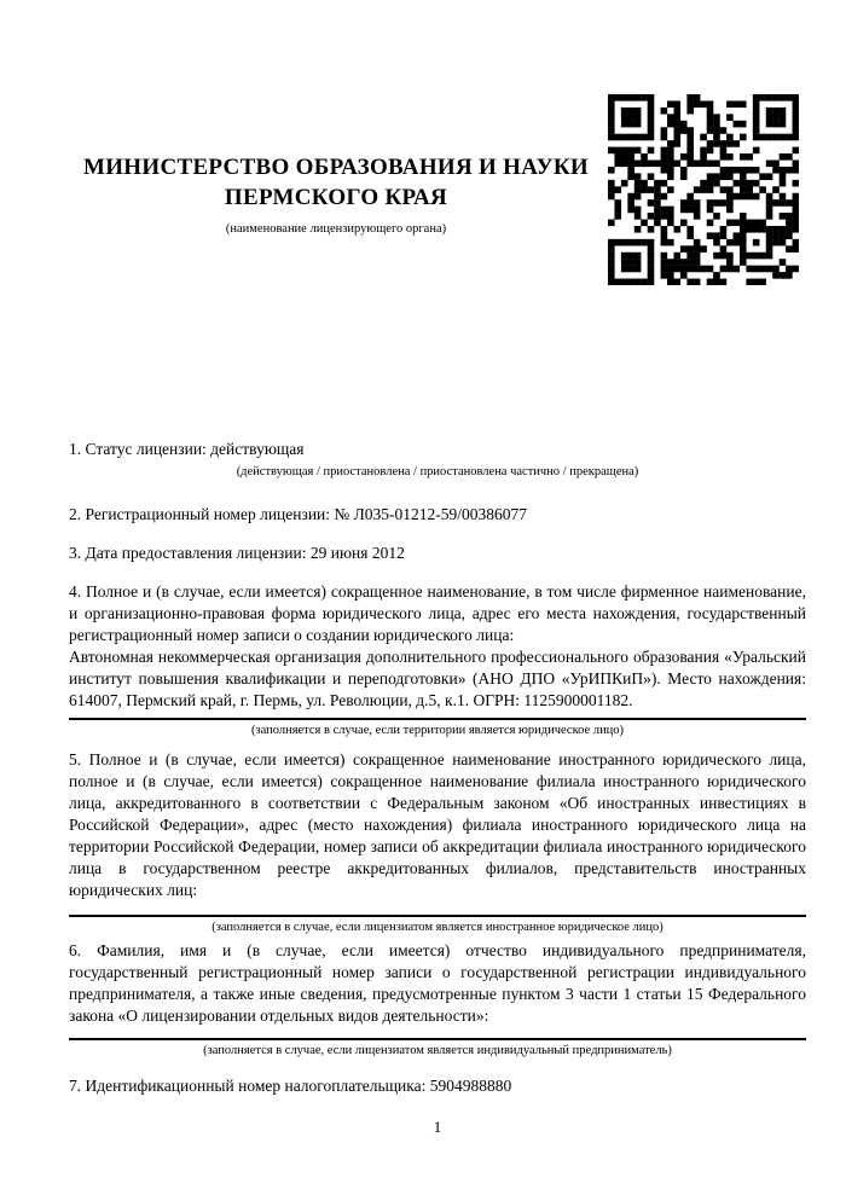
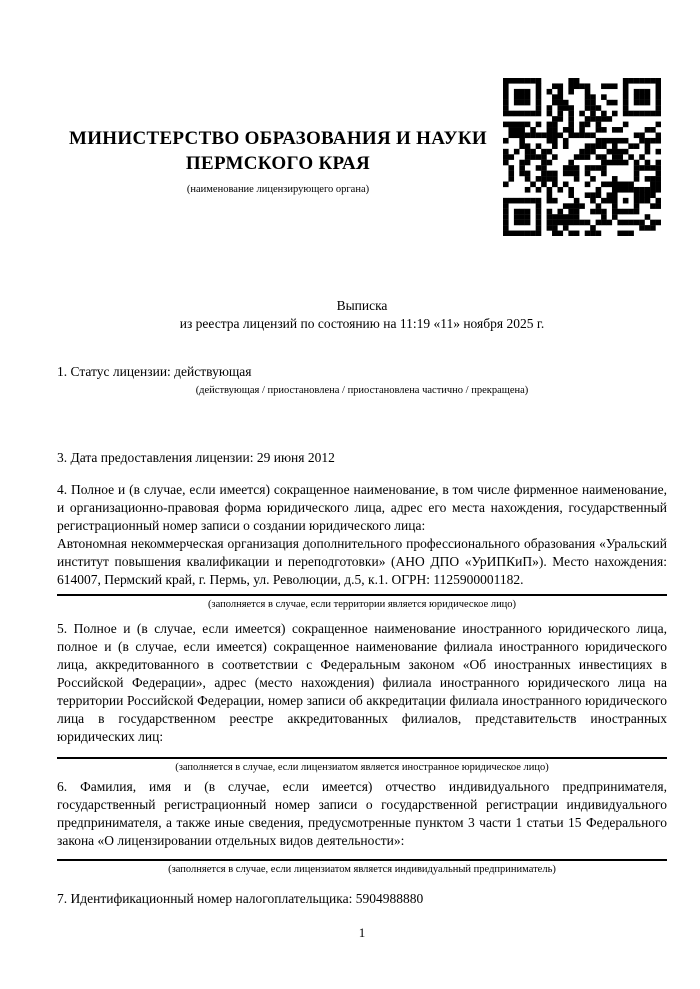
  МИНИСТЕРСТВО ОБРАЗОВАНИЯ И НАУКИ
  ПЕРМСКОГО КРАЯ
  (наименование лицензирующего органа)
+ Выписка
+ из реестра лицензий по состоянию на 11:19 «11» ноября 2025 г.
  1. Статус лицензии: действующая
  (действующая / приостановлена / приостановлена частично / прекращена)
- 2. Регистрационный номер лицензии: № Л035-01212-59/00386077
  3. Дата предоставления лицензии: 29 июня 2012
  4. Полное и (в случае, если имеется) сокращенное наименование, в том числе фирменное наименование, и организационно-правовая форма юридического лица, адрес его места нахождения, государственный регистрационный номер записи о создании юридического лица:
  Автономная некоммерческая организация дополнительного профессионального образования «Уральский институт повышения квалификации и переподготовки» (АНО ДПО «УрИПКиП»). Место нахождения: 614007, Пермский край, г. Пермь, ул. Революции, д.5, к.1. ОГРН: 1125900001182.
  (заполняется в случае, если территории является юридическое лицо)
  5. Полное и (в случае, если имеется) сокращенное наименование иностранного юридического лица, полное и (в случае, если имеется) сокращенное наименование филиала иностранного юридического лица, аккредитованного в соответствии с Федеральным законом «Об иностранных инвестициях в Российской Федерации», адрес (место нахождения) филиала иностранного юридического лица на территории Российской Федерации, номер записи об аккредитации филиала иностранного юридического лица в государственном реестре аккредитованных филиалов, представительств иностранных юридических лиц:
  (заполняется в случае, если лицензиатом является иностранное юридическое лицо)
  6. Фамилия, имя и (в случае, если имеется) отчество индивидуального предпринимателя, государственный регистрационный номер записи о государственной регистрации индивидуального предпринимателя, а также иные сведения, предусмотренные пунктом 3 части 1 статьи 15 Федерального закона «О лицензировании отдельных видов деятельности»:
  (заполняется в случае, если лицензиатом является индивидуальный предприниматель)
  7. Идентификационный номер налогоплательщика: 5904988880
  1
